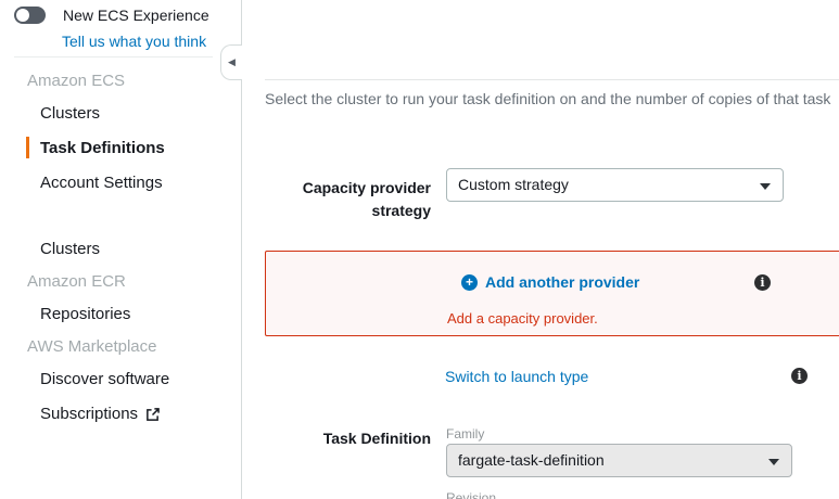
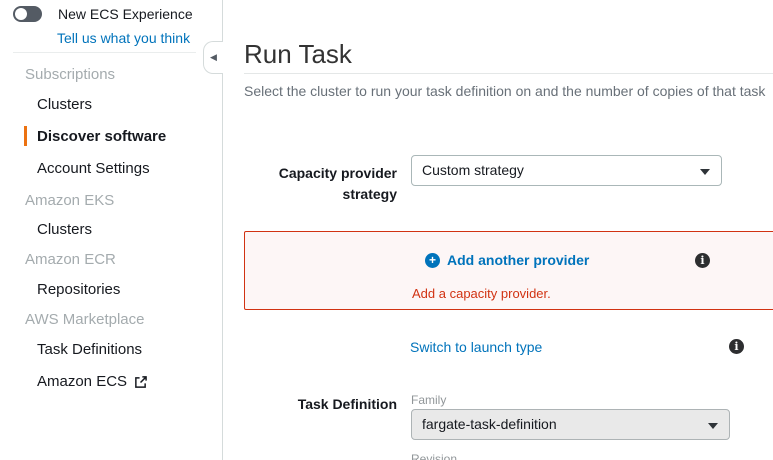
  New ECS Experience
  Tell us what you think
- Amazon ECS
+ Subscriptions
  Clusters
- Task Definitions
+ Discover software
  Account Settings
+ Amazon EKS
  Clusters
  Amazon ECR
  Repositories
  AWS Marketplace
- Discover software
+ Task Definitions
- Subscriptions
+ Amazon ECS
  ◀
+ Run Task
  Select the cluster to run your task definition on and the number of copies of that task
  Capacity provider strategy
  Custom strategy
  +
  Add another provider
  i
  Add a capacity provider.
  Switch to launch type
  i
  Task Definition
  Family
  fargate-task-definition
  Revision
